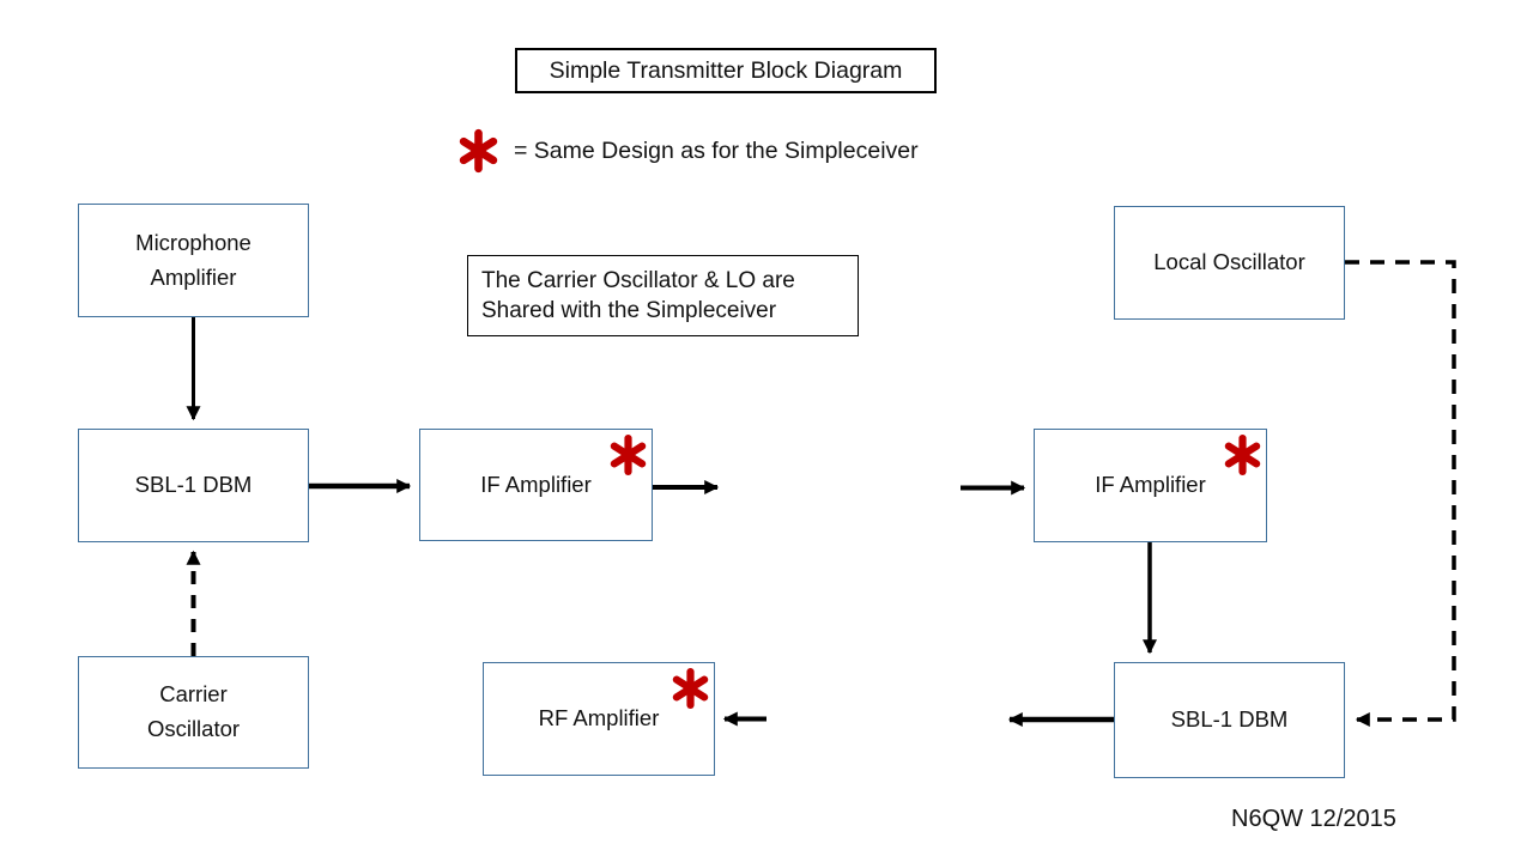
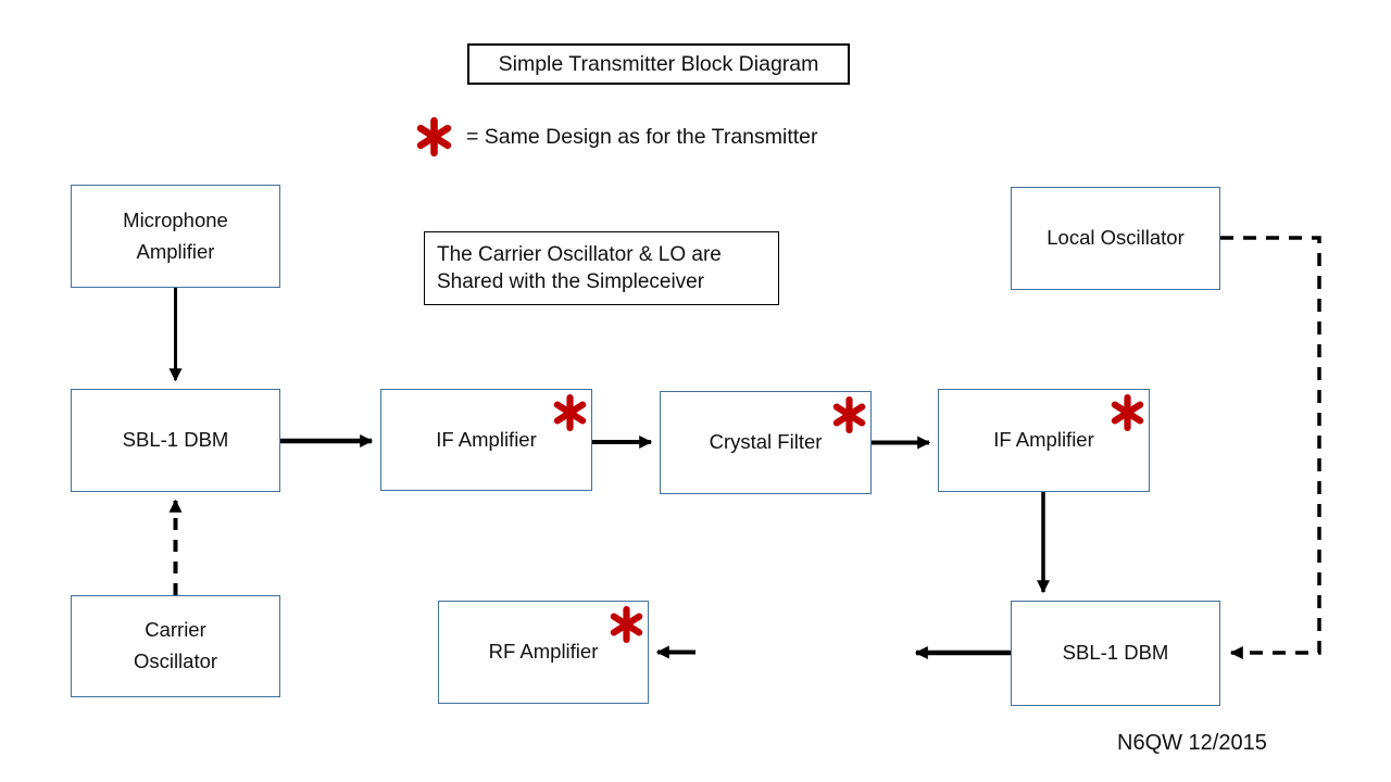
  Simple Transmitter Block Diagram
- = Same Design as for the Simpleceiver
+ = Same Design as for the Transmitter
  The Carrier Oscillator & LO are
  Shared with the Simpleceiver
  Microphone
  Amplifier
  Local Oscillator
  SBL-1 DBM
  IF Amplifier
+ Crystal Filter
  IF Amplifier
  Carrier
  Oscillator
  RF Amplifier
  SBL-1 DBM
  N6QW 12/2015
